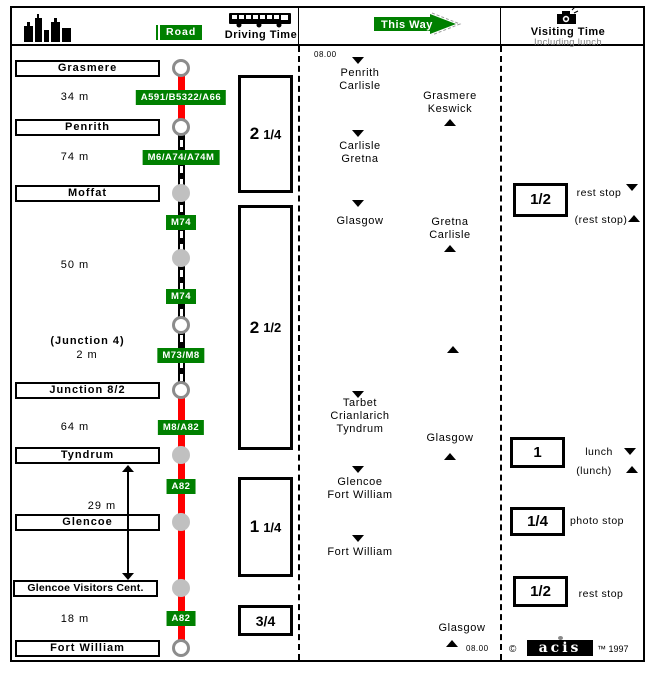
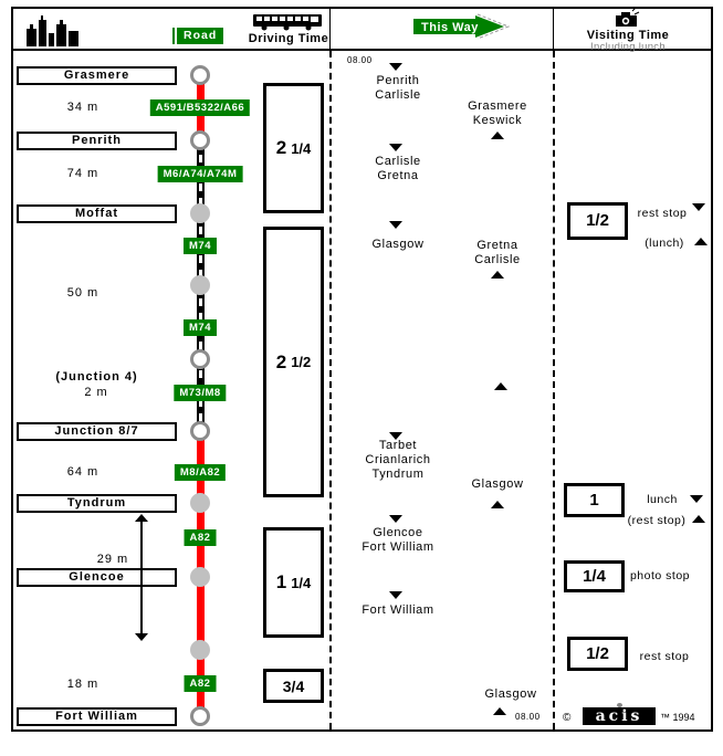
  Road
  Driving Time
  This Way
  Visiting Time
  Including lunch
  08.00
  08.00
  A591/B5322/A66
  M6/A74/A74M
  M74
  M74
  M73/M8
  M8/A82
  A82
  A82
  Grasmere
  Penrith
  Moffat
  (Junction 4)
- Junction 8/2
+ Junction 8/7
  Tyndrum
  Glencoe
- Glencoe Visitors Cent.
  Fort William
  34 m
  74 m
  50 m
  2 m
  64 m
  29 m
  18 m
  2
  1/4
  2
  1/2
  1
  1/4
  3/4
  Penrith
  Carlisle
  Carlisle
  Gretna
  Glasgow
  Tarbet
  Crianlarich
  Tyndrum
  Glencoe
  Fort William
  Fort William
  Grasmere
  Keswick
  Gretna
  Carlisle
  Glasgow
  Glasgow
  1/2
  rest stop
- (rest stop)
+ (lunch)
  1
  lunch
- (lunch)
+ (rest stop)
  1/4
  photo stop
  1/2
  rest stop
  ©
  acis
- ™ 1997
+ ™ 1994
